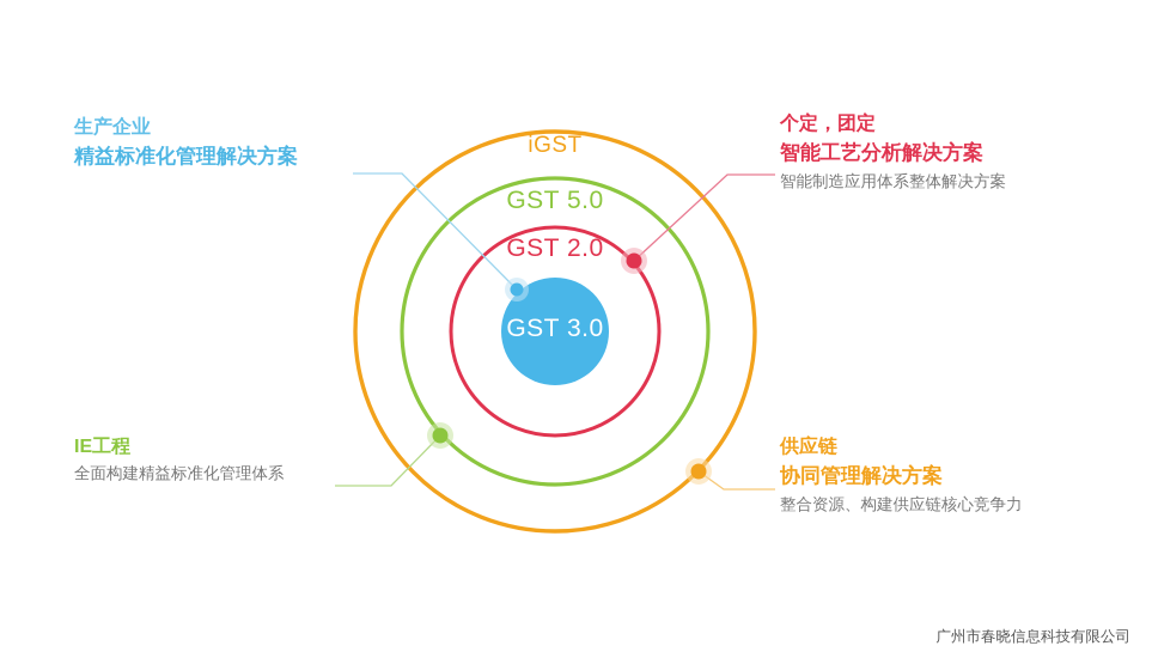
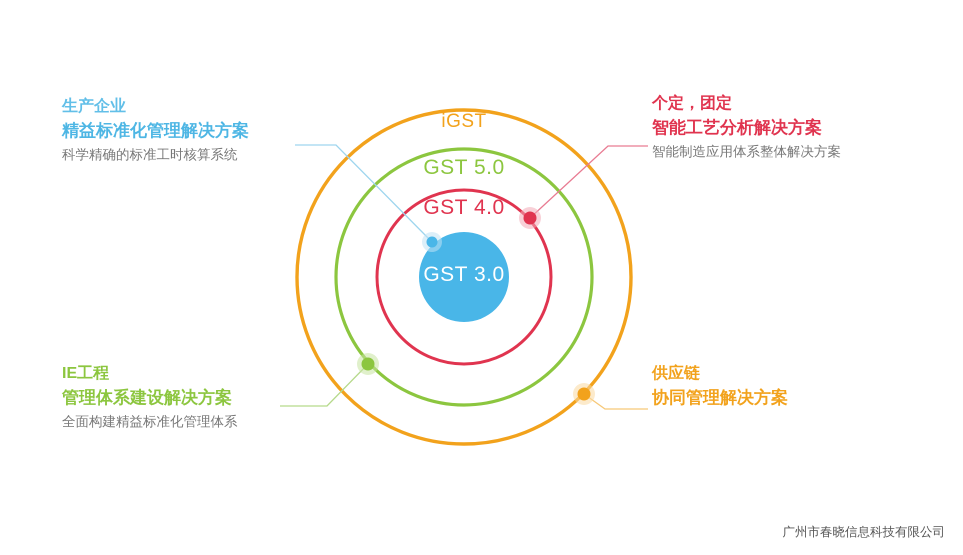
  iGST
  GST 5.0
- GST 2.0
+ GST 4.0
  GST 3.0
  生产企业
  精益标准化管理解决方案
+ 科学精确的标准工时核算系统
  个定，团定
  智能工艺分析解决方案
  智能制造应用体系整体解决方案
  IE工程
+ 管理体系建设解决方案
  全面构建精益标准化管理体系
  供应链
  协同管理解决方案
- 整合资源、构建供应链核心竞争力
  广州市春晓信息科技有限公司
